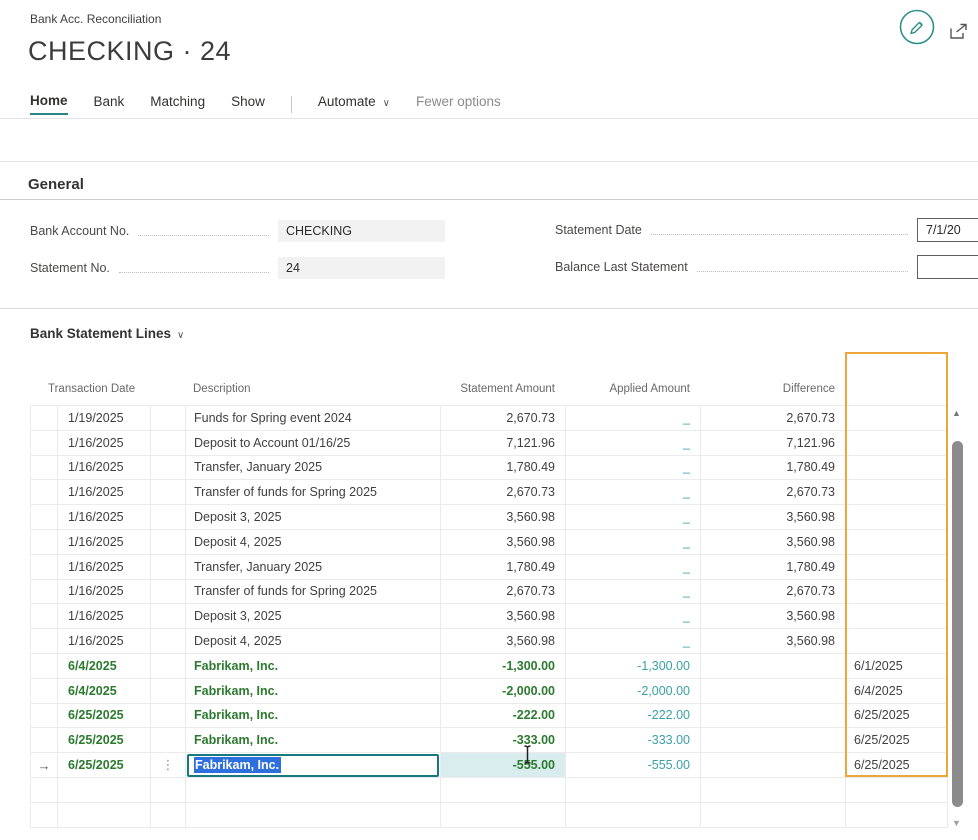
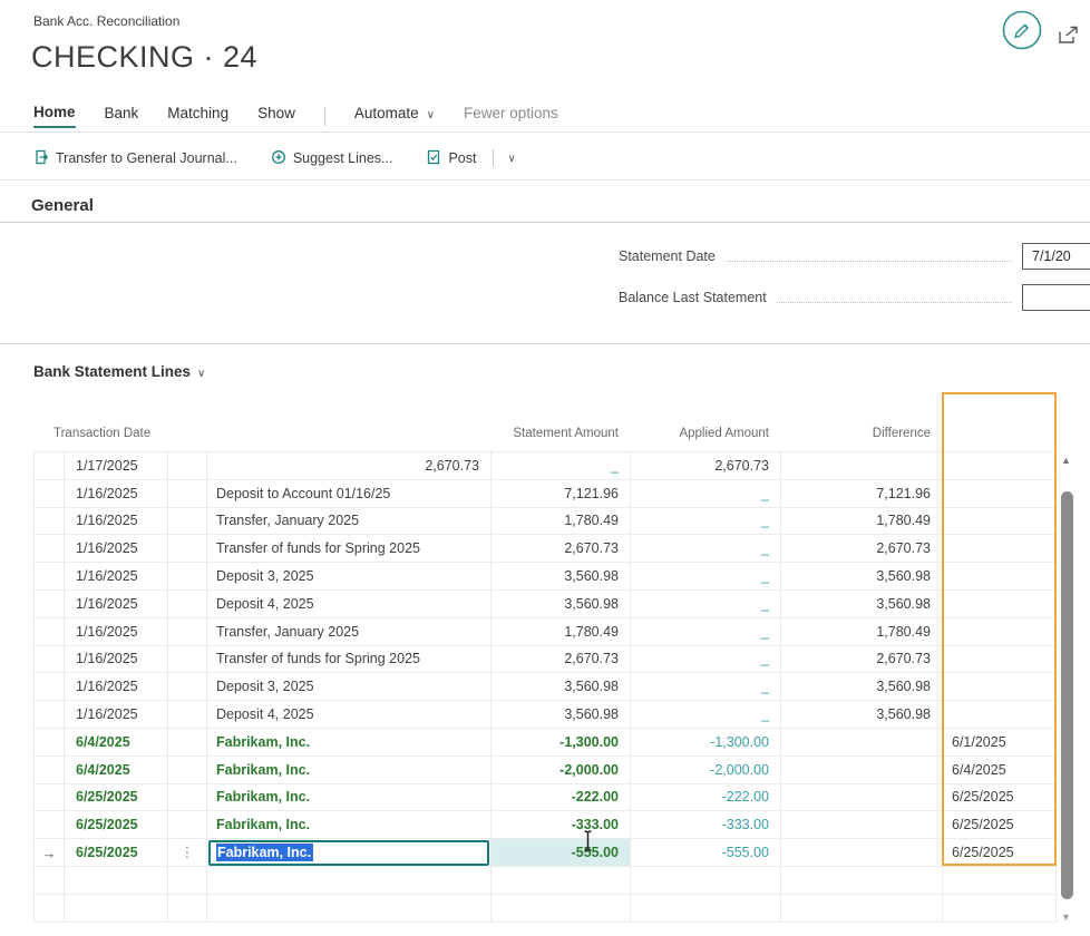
  Bank Acc. Reconciliation
  CHECKING · 24
  Home
  Bank
  Matching
  Show
  Automate ∨
  Fewer options
+ Transfer to General Journal...
+ Suggest Lines...
+ Post
+ ∨
  General
- Bank Account No.
- CHECKING
- Statement No.
- 24
  Statement Date
  7/1/20
  Balance Last Statement
  Bank Statement Lines ∨
  Transaction Date
- Description
  Statement Amount
  Applied Amount
  Difference
- 1/19/2025
+ 1/17/2025
- Funds for Spring event 2024
  2,670.73
  _
  2,670.73
  1/16/2025
  Deposit to Account 01/16/25
  7,121.96
  _
  7,121.96
  1/16/2025
  Transfer, January 2025
  1,780.49
  _
  1,780.49
  1/16/2025
  Transfer of funds for Spring 2025
  2,670.73
  _
  2,670.73
  1/16/2025
  Deposit 3, 2025
  3,560.98
  _
  3,560.98
  1/16/2025
  Deposit 4, 2025
  3,560.98
  _
  3,560.98
  1/16/2025
  Transfer, January 2025
  1,780.49
  _
  1,780.49
  1/16/2025
  Transfer of funds for Spring 2025
  2,670.73
  _
  2,670.73
  1/16/2025
  Deposit 3, 2025
  3,560.98
  _
  3,560.98
  1/16/2025
  Deposit 4, 2025
  3,560.98
  _
  3,560.98
  6/4/2025
  Fabrikam, Inc.
  -1,300.00
  -1,300.00
  6/1/2025
  6/4/2025
  Fabrikam, Inc.
  -2,000.00
  -2,000.00
  6/4/2025
  6/25/2025
  Fabrikam, Inc.
  -222.00
  -222.00
  6/25/2025
  6/25/2025
  Fabrikam, Inc.
  -333.00
  -333.00
  6/25/2025
  →
  6/25/2025
  ⋮
  Fabrikam, Inc.
  -555.00
  -555.00
  6/25/2025
  ▲
  ▼
